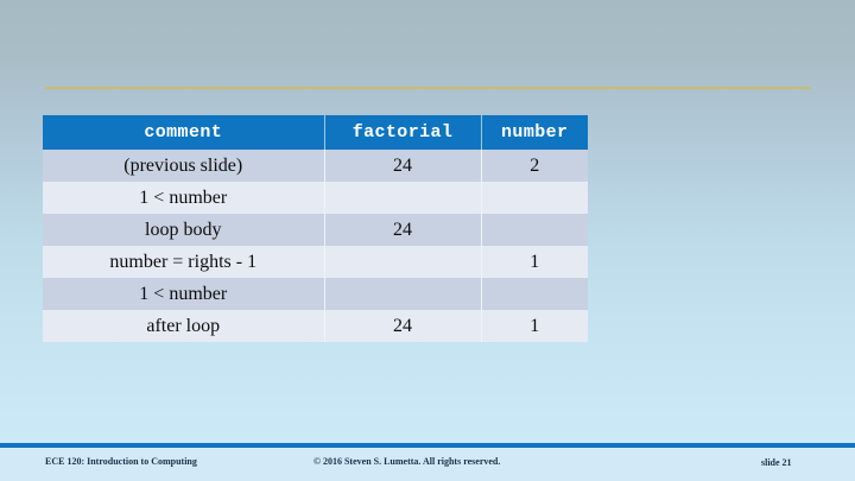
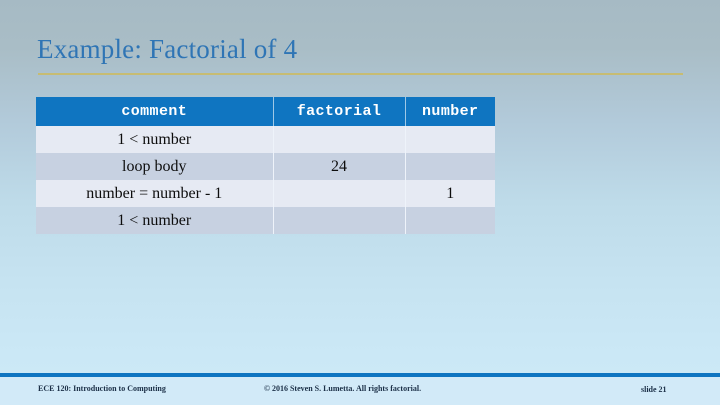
+ Example: Factorial of 4
  comment	factorial	number
- (previous slide)	24	2
  1 < number
  loop body	24
- number = rights - 1		1
+ number = number - 1		1
  1 < number
- after loop	24	1
  ECE 120: Introduction to Computing
- © 2016 Steven S. Lumetta. All rights reserved.
+ © 2016 Steven S. Lumetta. All rights factorial.
  slide 21
